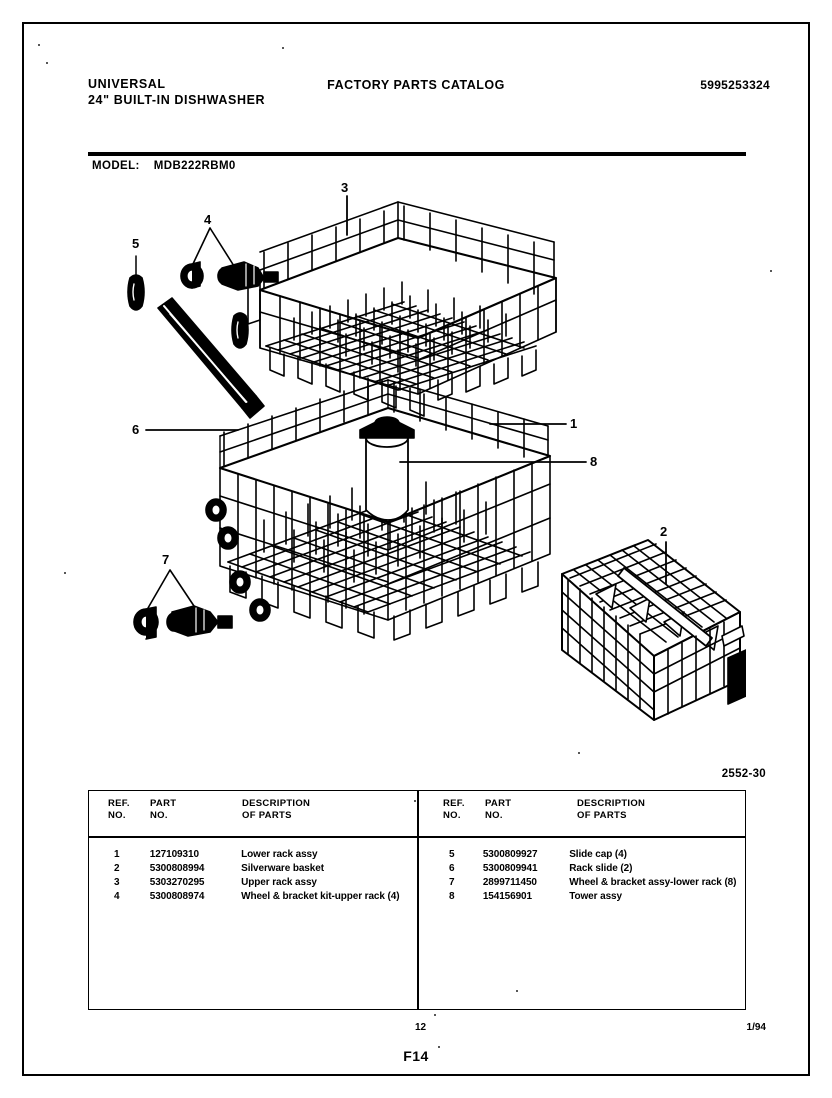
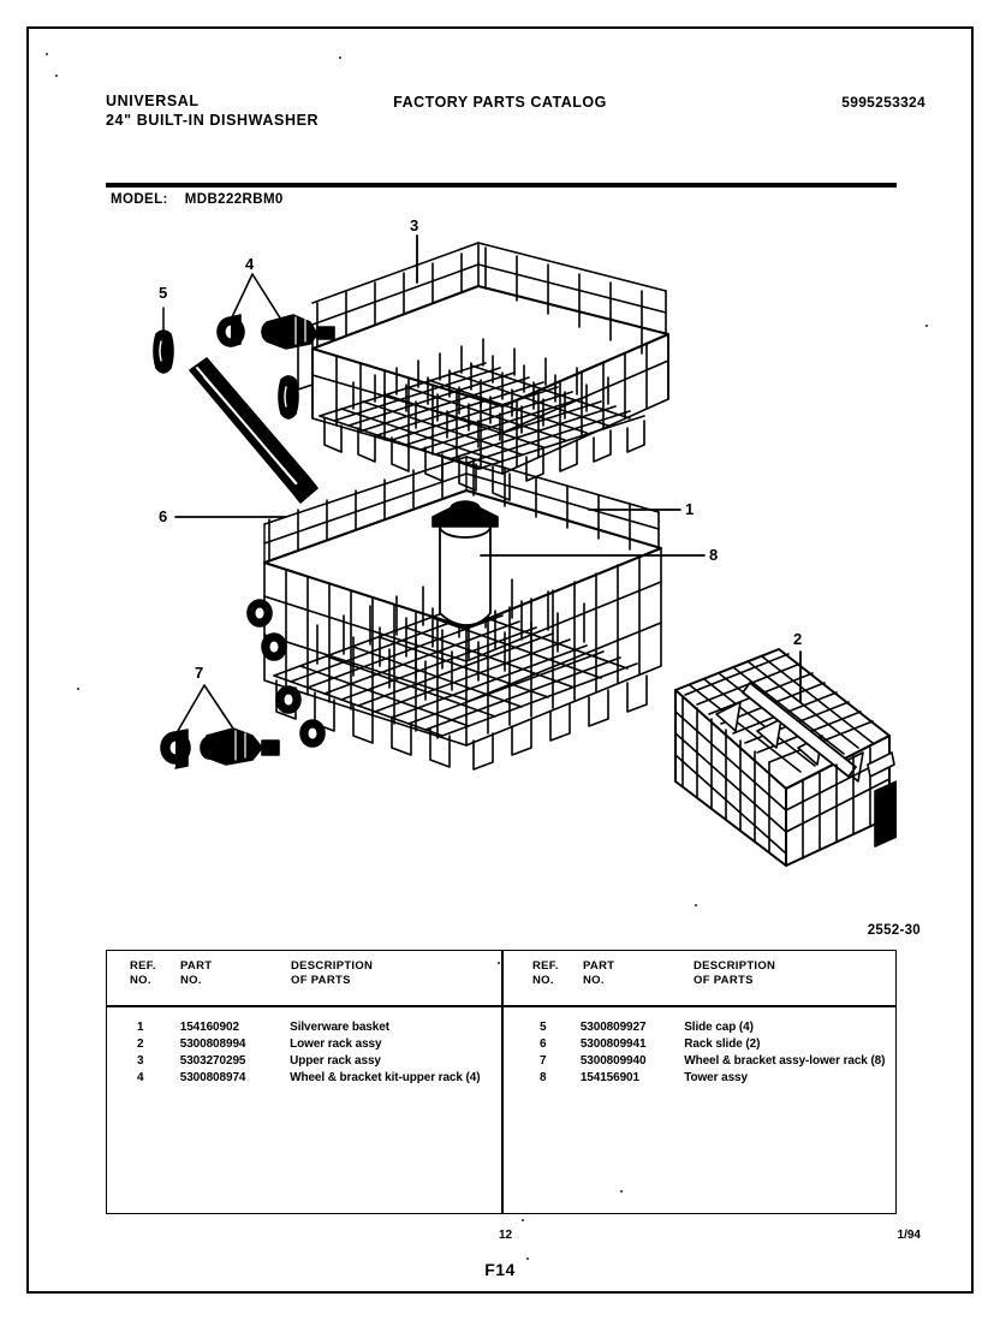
  UNIVERSAL
  24" BUILT-IN DISHWASHER
  FACTORY PARTS CATALOG
  5995253324
  MODEL: MDB222RBM0
  3
  5
  4
  6
  1
  8
  7
  2
  2552-30
  REF.
  NO.
  PART
  NO.
  DESCRIPTION
  OF PARTS
  1
- 127109310
+ 154160902
- Lower rack assy
+ Silverware basket
  2
  5300808994
- Silverware basket
+ Lower rack assy
  3
  5303270295
  Upper rack assy
  4
  5300808974
  Wheel & bracket kit-upper rack (4)
  REF.
  NO.
  PART
  NO.
  DESCRIPTION
  OF PARTS
  5
  5300809927
  Slide cap (4)
  6
  5300809941
  Rack slide (2)
  7
- 2899711450
+ 5300809940
  Wheel & bracket assy-lower rack (8)
  8
  154156901
  Tower assy
  12
  1/94
  F14
